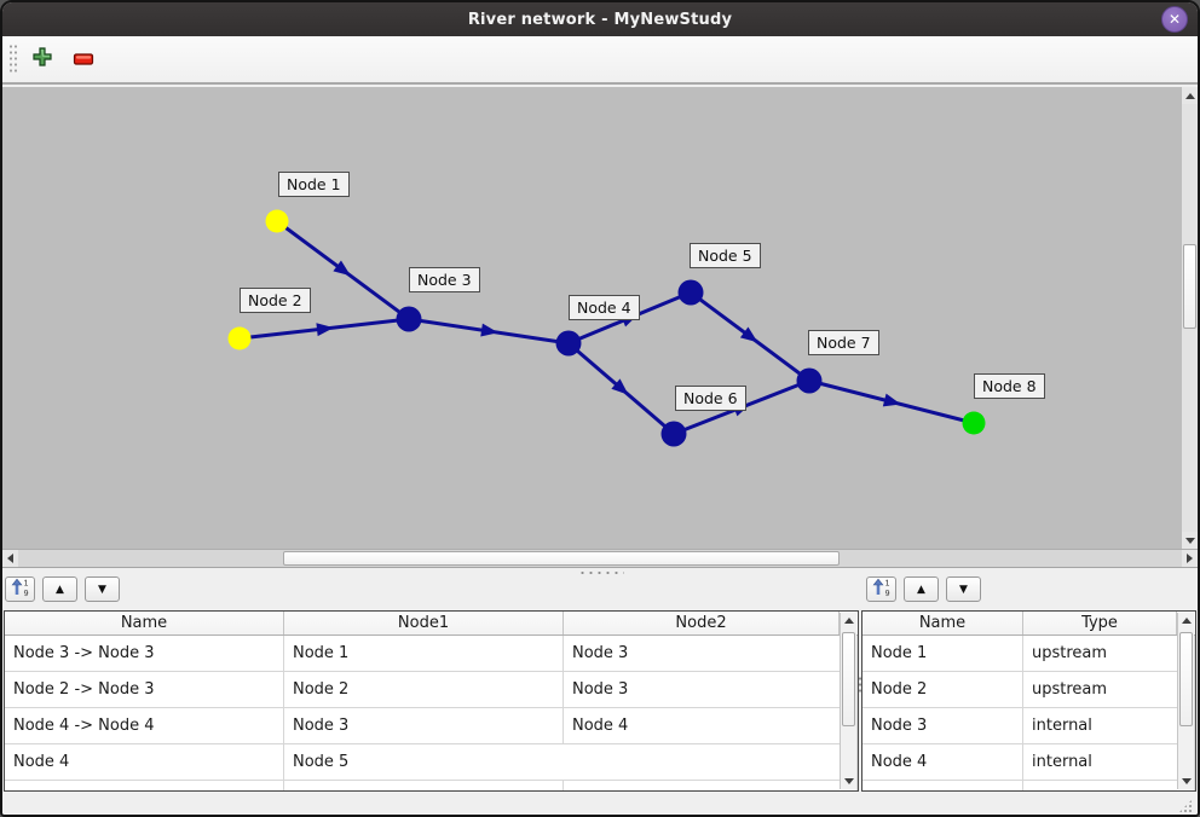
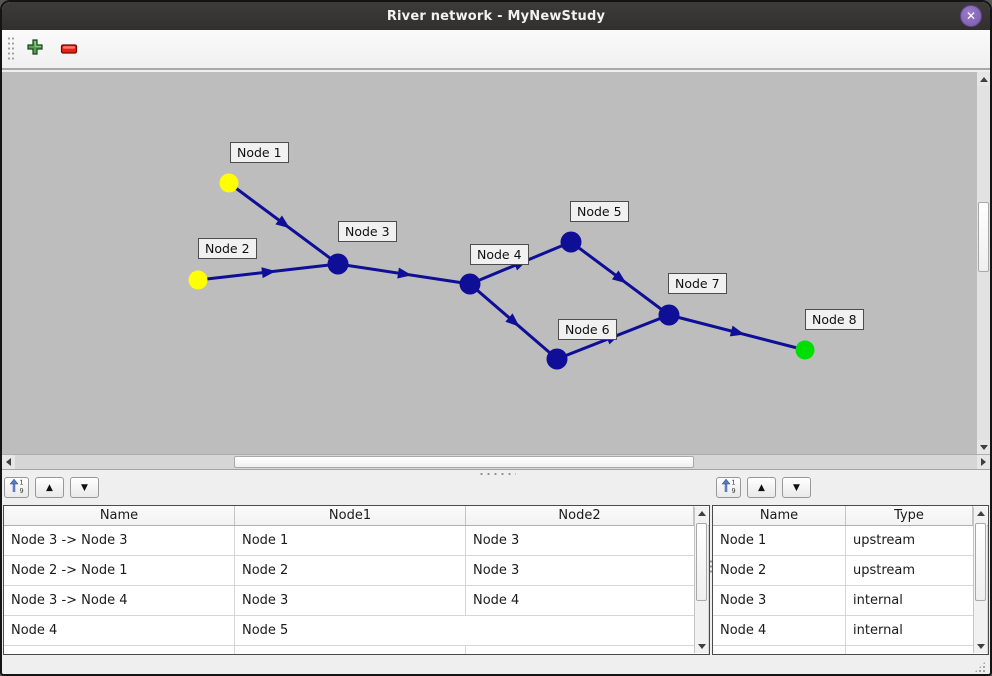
  River network - MyNewStudy
  ✕
  Node 1
  Node 2
  Node 3
  Node 4
  Node 5
  Node 6
  Node 7
  Node 8
  1
  9
  ▲
  ▼
  1
  9
  ▲
  ▼
  Name
  Node1
  Node2
  Node 3 -> Node 3
  Node 1
  Node 3
- Node 2 -> Node 3
+ Node 2 -> Node 1
  Node 2
  Node 3
- Node 4 -> Node 4
+ Node 3 -> Node 4
  Node 3
  Node 4
  Node 4
  Node 5
  Name
  Type
  Node 1
  upstream
  Node 2
  upstream
  Node 3
  internal
  Node 4
  internal
